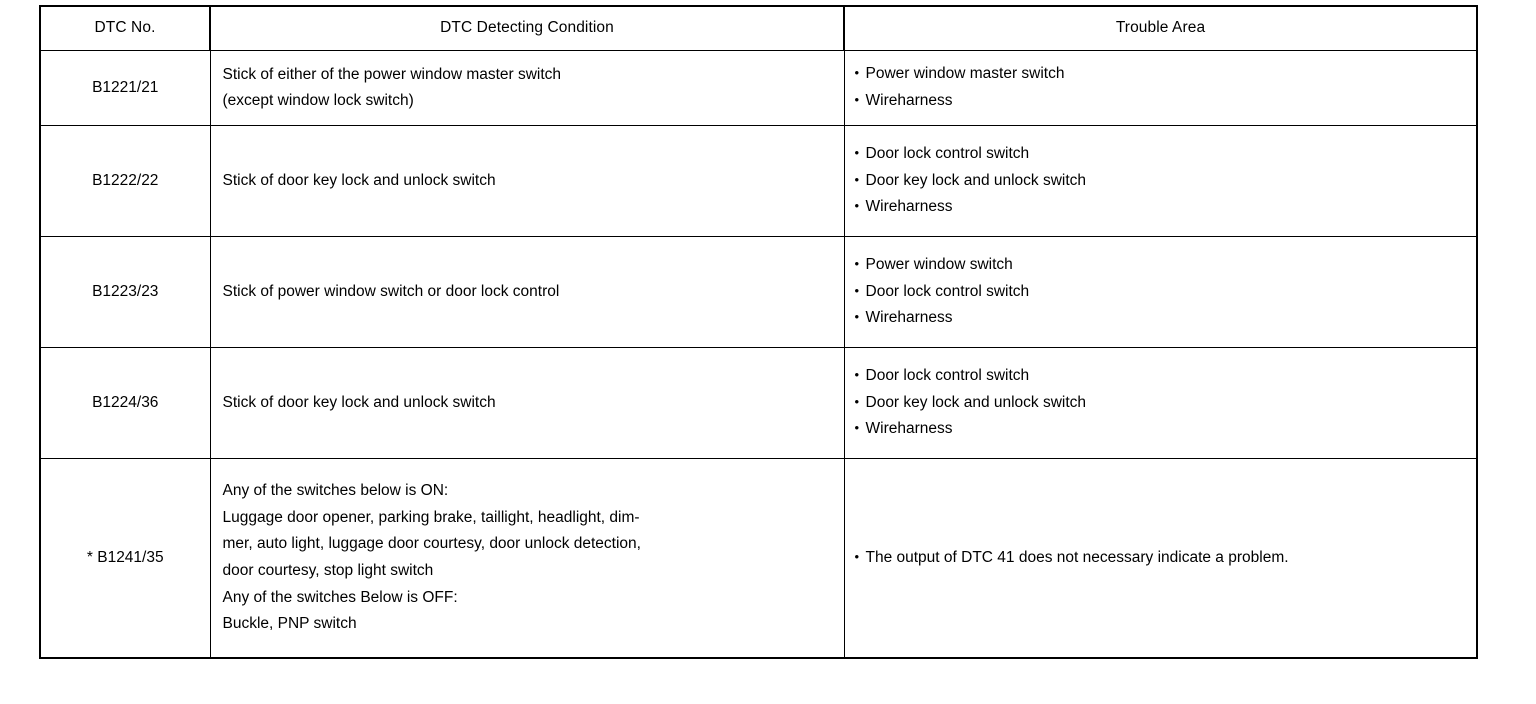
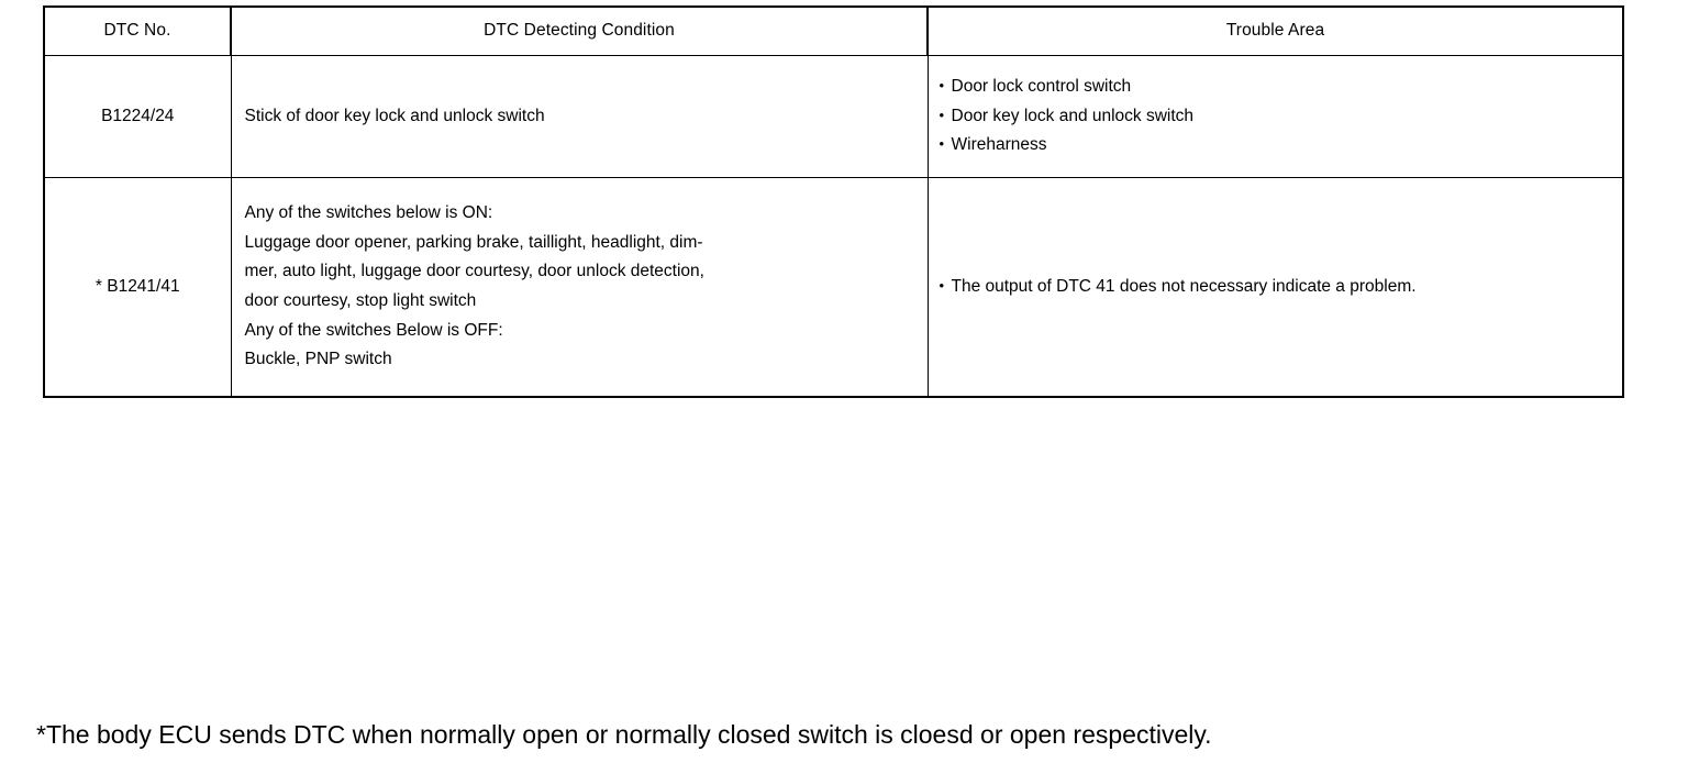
  DTC No.	DTC Detecting Condition	Trouble Area
- B1221/21	Stick of either of the power window master switch (except window lock switch)	• Power window master switch • Wireharness
- B1222/22	Stick of door key lock and unlock switch	• Door lock control switch • Door key lock and unlock switch • Wireharness
- B1223/23	Stick of power window switch or door lock control	• Power window switch • Door lock control switch • Wireharness
- B1224/36	Stick of door key lock and unlock switch	• Door lock control switch • Door key lock and unlock switch • Wireharness
+ B1224/24	Stick of door key lock and unlock switch	• Door lock control switch • Door key lock and unlock switch • Wireharness
- * B1241/35	Any of the switches below is ON: Luggage door opener, parking brake, taillight, headlight, dim- mer, auto light, luggage door courtesy, door unlock detection, door courtesy, stop light switch Any of the switches Below is OFF: Buckle, PNP switch	• The output of DTC 41 does not necessary indicate a problem.
+ * B1241/41	Any of the switches below is ON: Luggage door opener, parking brake, taillight, headlight, dim- mer, auto light, luggage door courtesy, door unlock detection, door courtesy, stop light switch Any of the switches Below is OFF: Buckle, PNP switch	• The output of DTC 41 does not necessary indicate a problem.
+ *The body ECU sends DTC when normally open or normally closed switch is cloesd or open respectively.
